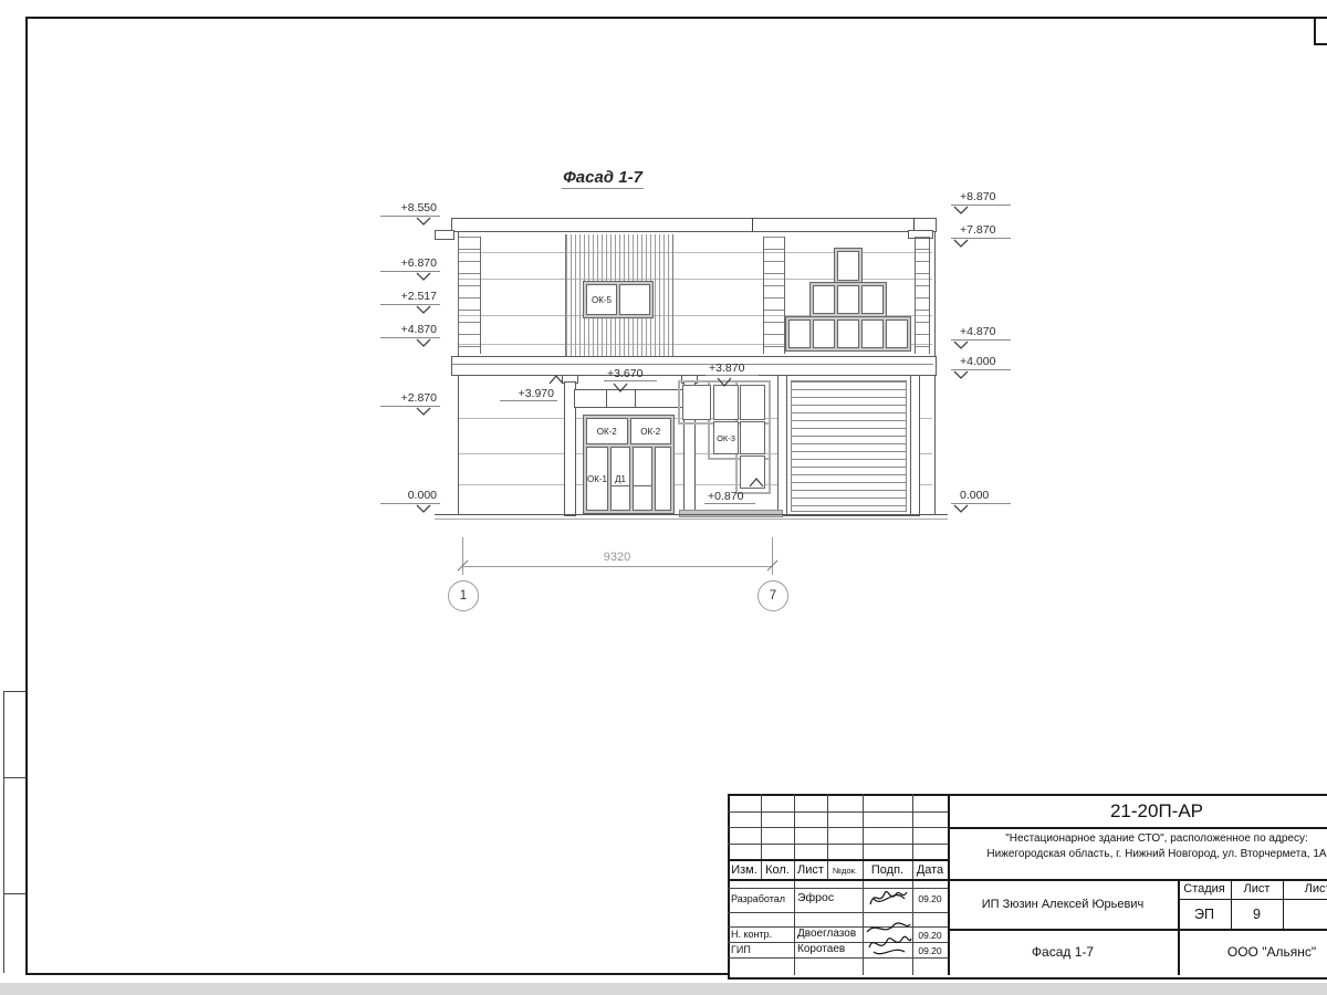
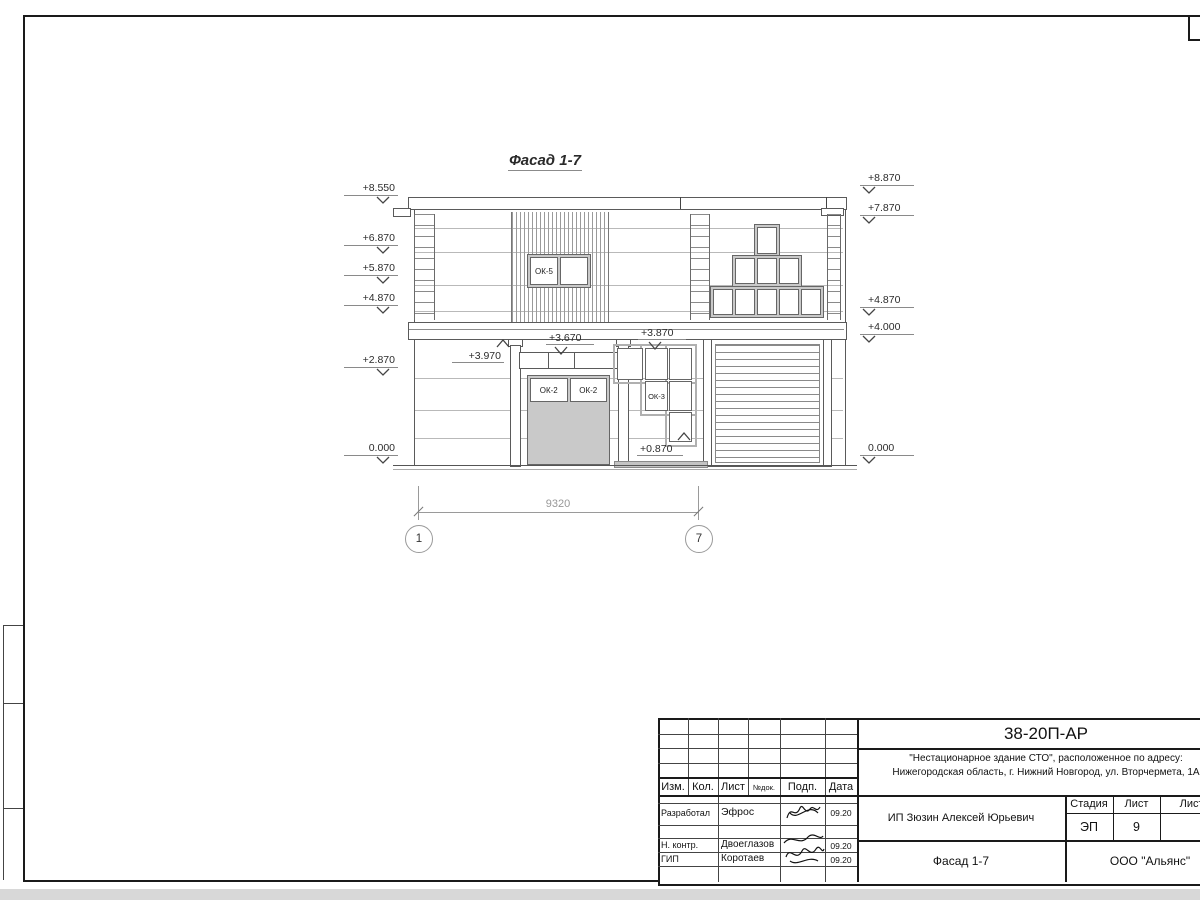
  Фасад 1-7
  ОК-5
  ОК-2
  ОК-2
- ОК-1
- Д1
  ОК-3
  9320
  1
  7
  +8.550
  +6.870
- +2.517
+ +5.870
  +4.870
  +2.870
  0.000
  +8.870
  +7.870
  +4.870
  +4.000
  0.000
  +3.970
  +3.670
  +3.870
  +0.870
- 21-20П-АР
+ 38-20П-АР
  "Нестационарное здание СТО", расположенное по адресу:
  Нижегородская область, г. Нижний Новгород, ул. Вторчермета, 1А
  ИП Зюзин Алексей Юрьевич
  Стадия
  Лист
  ЭП
  9
  Фасад 1-7
  ООО "Альянс"
  Изм.
  Кол.
  Лист
  №док.
  Подп.
  Дата
  Разработал
  Эфрос
  09.20
  Н. контр.
  Двоеглазов
  09.20
  ГИП
  Коротаев
  09.20
